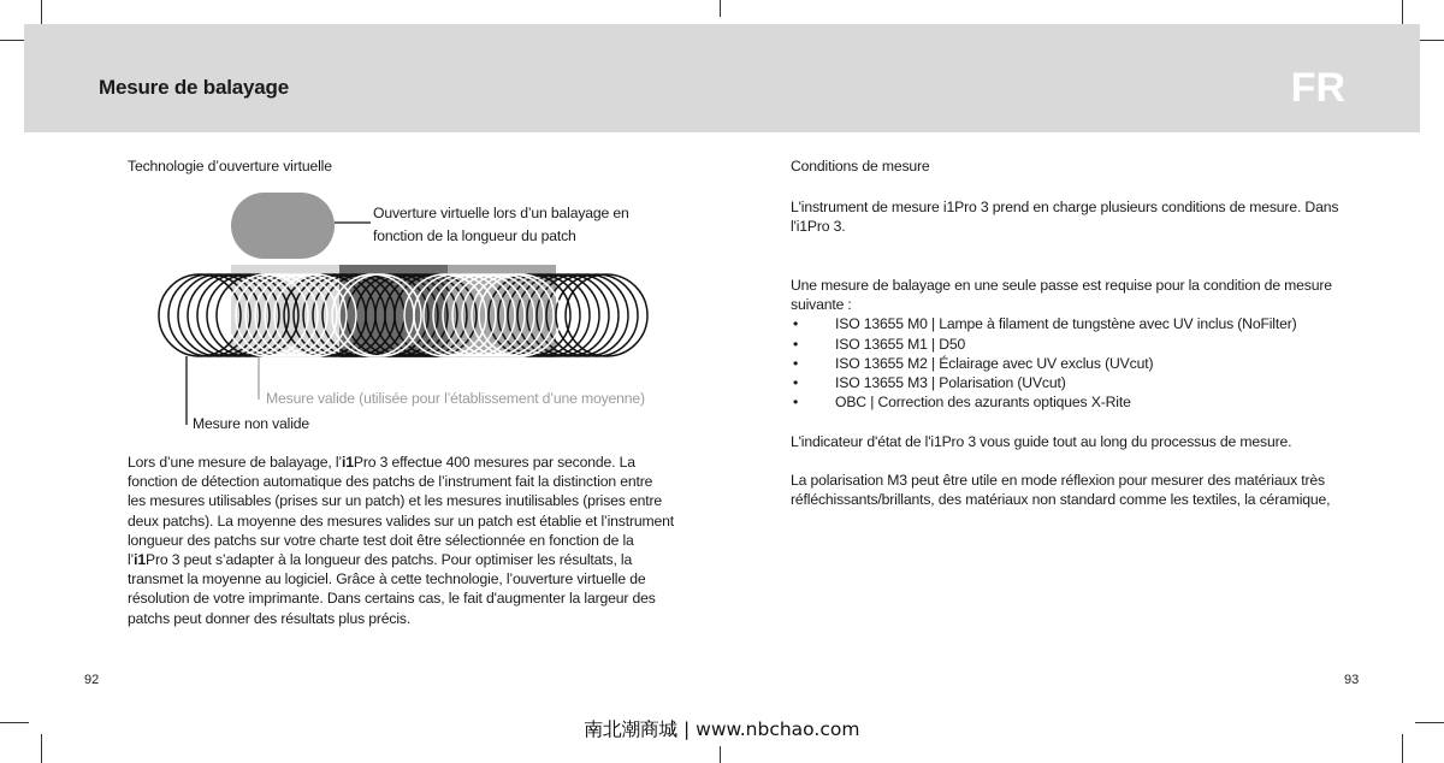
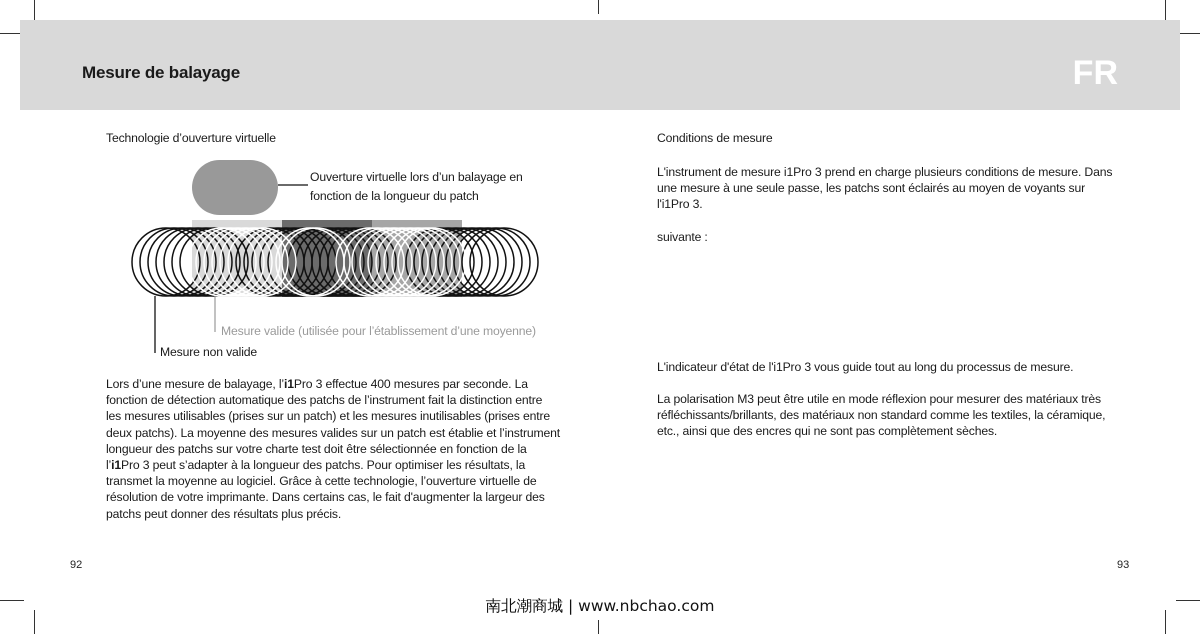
  Mesure de balayage
  FR
  Technologie d’ouverture virtuelle
  Ouverture virtuelle lors d’un balayage en
  fonction de la longueur du patch
  Mesure valide (utilisée pour l’établissement d’une moyenne)
  Mesure non valide
  Lors d’une mesure de balayage, l’i1Pro 3 effectue 400 mesures par seconde. La
  fonction de détection automatique des patchs de l’instrument fait la distinction entre
  les mesures utilisables (prises sur un patch) et les mesures inutilisables (prises entre
  deux patchs). La moyenne des mesures valides sur un patch est établie et l’instrument
  longueur des patchs sur votre charte test doit être sélectionnée en fonction de la
  l’i1Pro 3 peut s’adapter à la longueur des patchs. Pour optimiser les résultats, la
  transmet la moyenne au logiciel. Grâce à cette technologie, l’ouverture virtuelle de
  résolution de votre imprimante. Dans certains cas, le fait d'augmenter la largeur des
  patchs peut donner des résultats plus précis.
  92
  Conditions de mesure
  L'instrument de mesure i1Pro 3 prend en charge plusieurs conditions de mesure. Dans
+ une mesure à une seule passe, les patchs sont éclairés au moyen de voyants sur
  l'i1Pro 3.
- Une mesure de balayage en une seule passe est requise pour la condition de mesure
  suivante :
- ISO 13655 M0 | Lampe à filament de tungstène avec UV inclus (NoFilter)
- ISO 13655 M1 | D50
- ISO 13655 M2 | Éclairage avec UV exclus (UVcut)
- ISO 13655 M3 | Polarisation (UVcut)
- OBC | Correction des azurants optiques X-Rite
  L'indicateur d'état de l'i1Pro 3 vous guide tout au long du processus de mesure.
  La polarisation M3 peut être utile en mode réflexion pour mesurer des matériaux très
  réfléchissants/brillants, des matériaux non standard comme les textiles, la céramique,
+ etc., ainsi que des encres qui ne sont pas complètement sèches.
  93
  南北潮商城 | www.nbchao.com
